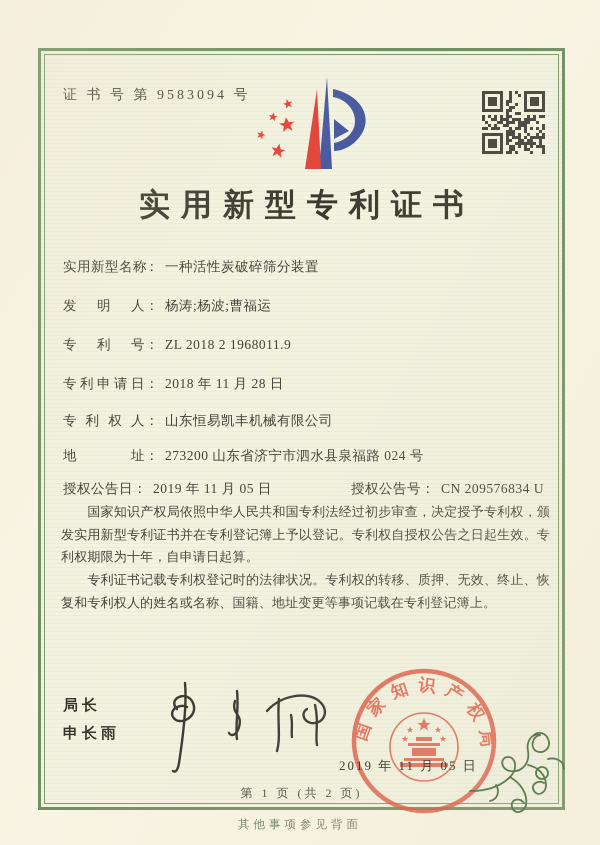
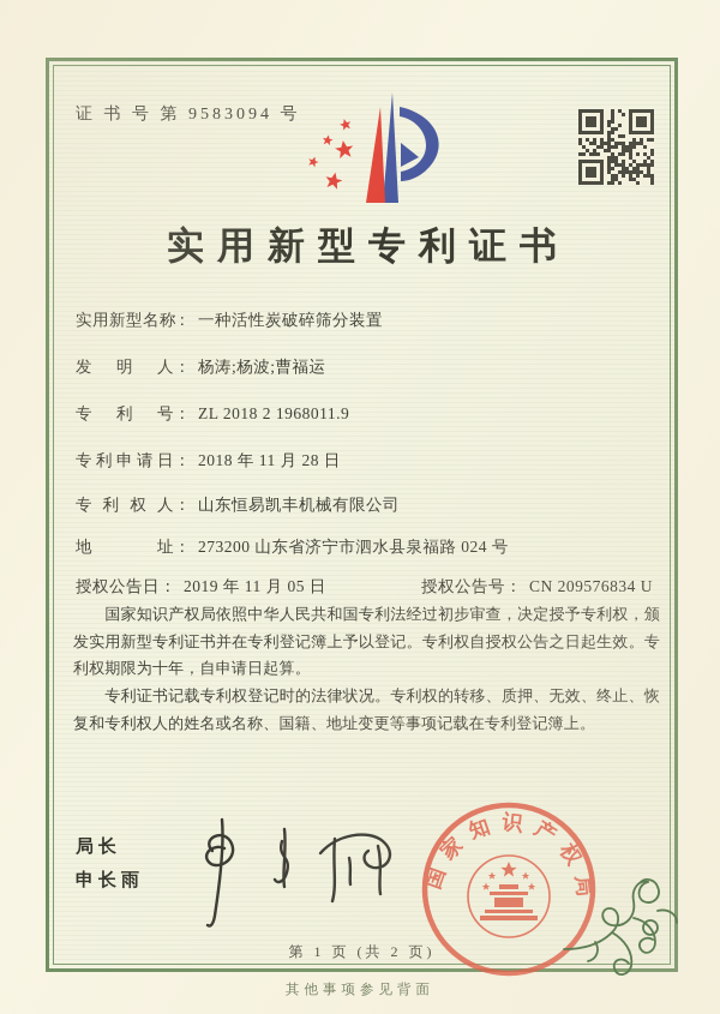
- 2019 年 11 月 05 日
